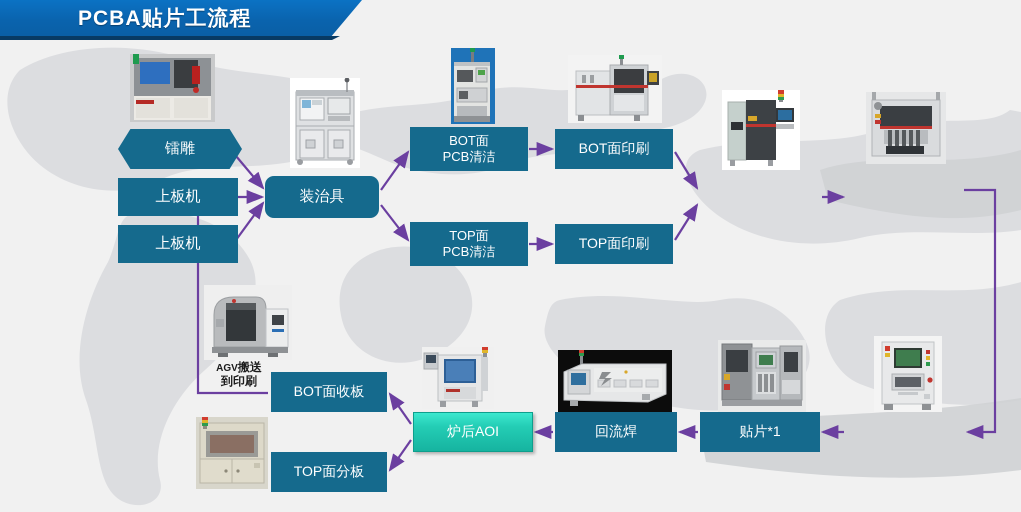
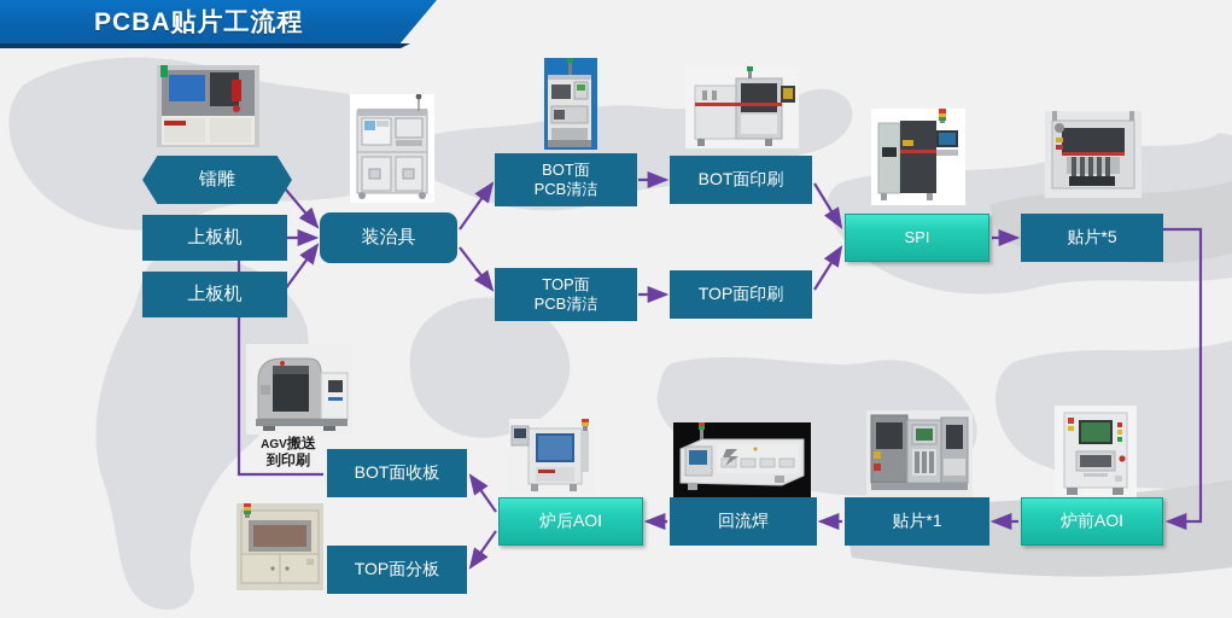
  PCBA贴片工流程
  AGV搬送
  到印刷
  镭雕
  上板机
  上板机
  装治具
  BOT面
  PCB清洁
  TOP面
  PCB清洁
  BOT面印刷
  TOP面印刷
+ SPI
+ 贴片*5
+ 炉前AOI
  贴片*1
  回流焊
  炉后AOI
  BOT面收板
  TOP面分板
